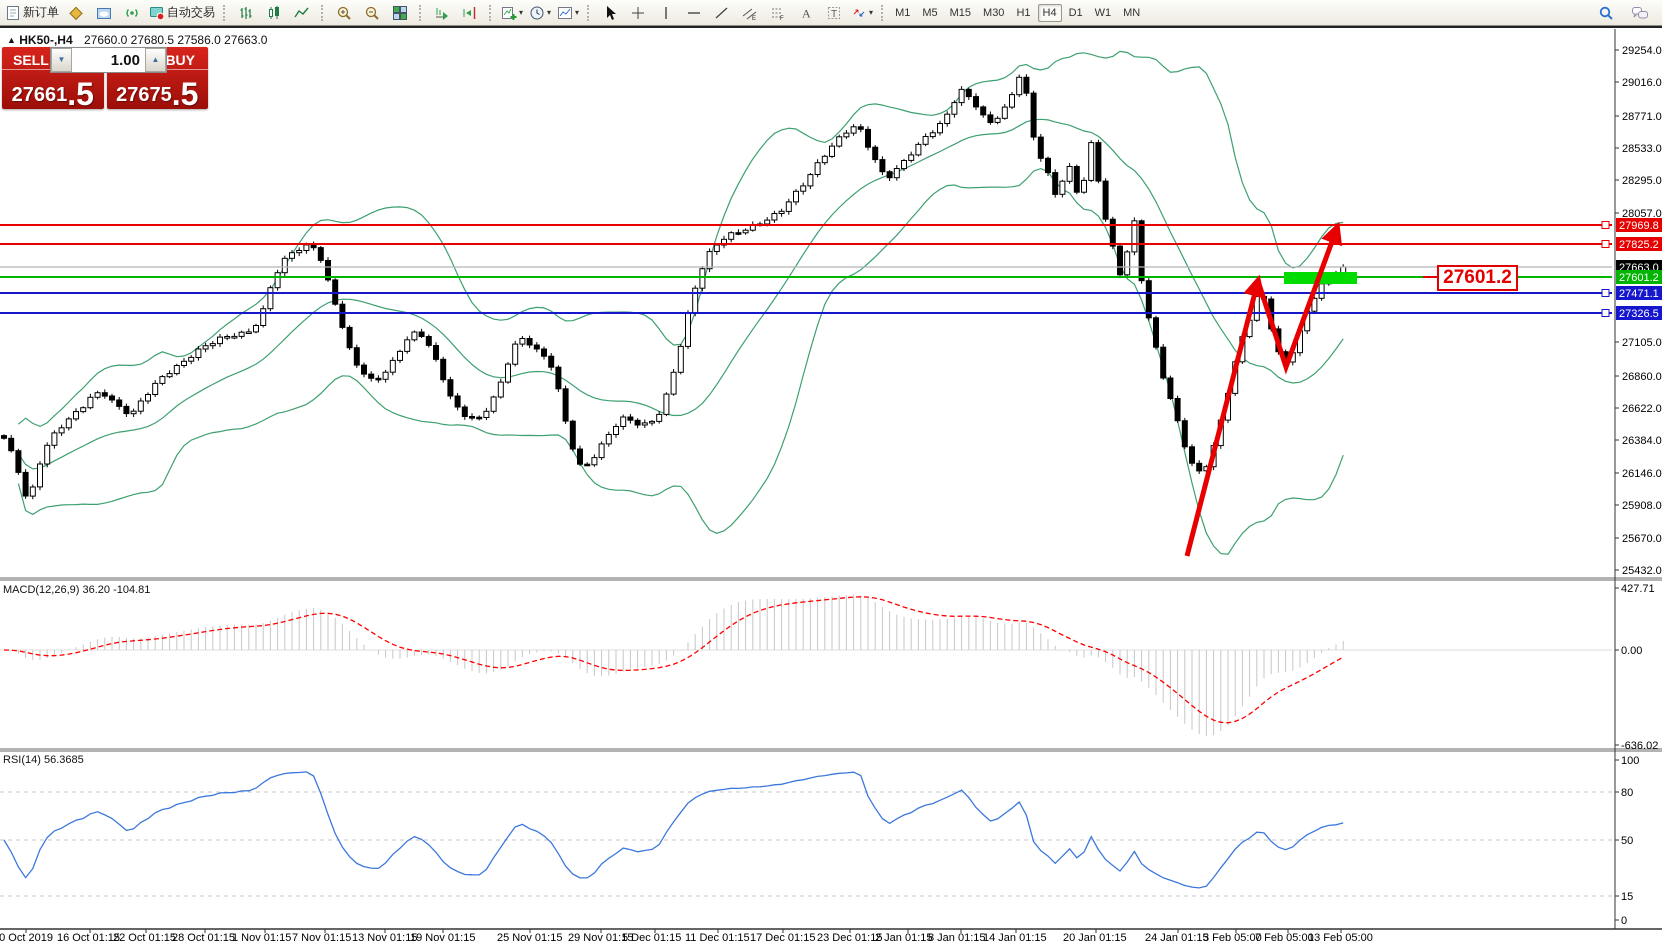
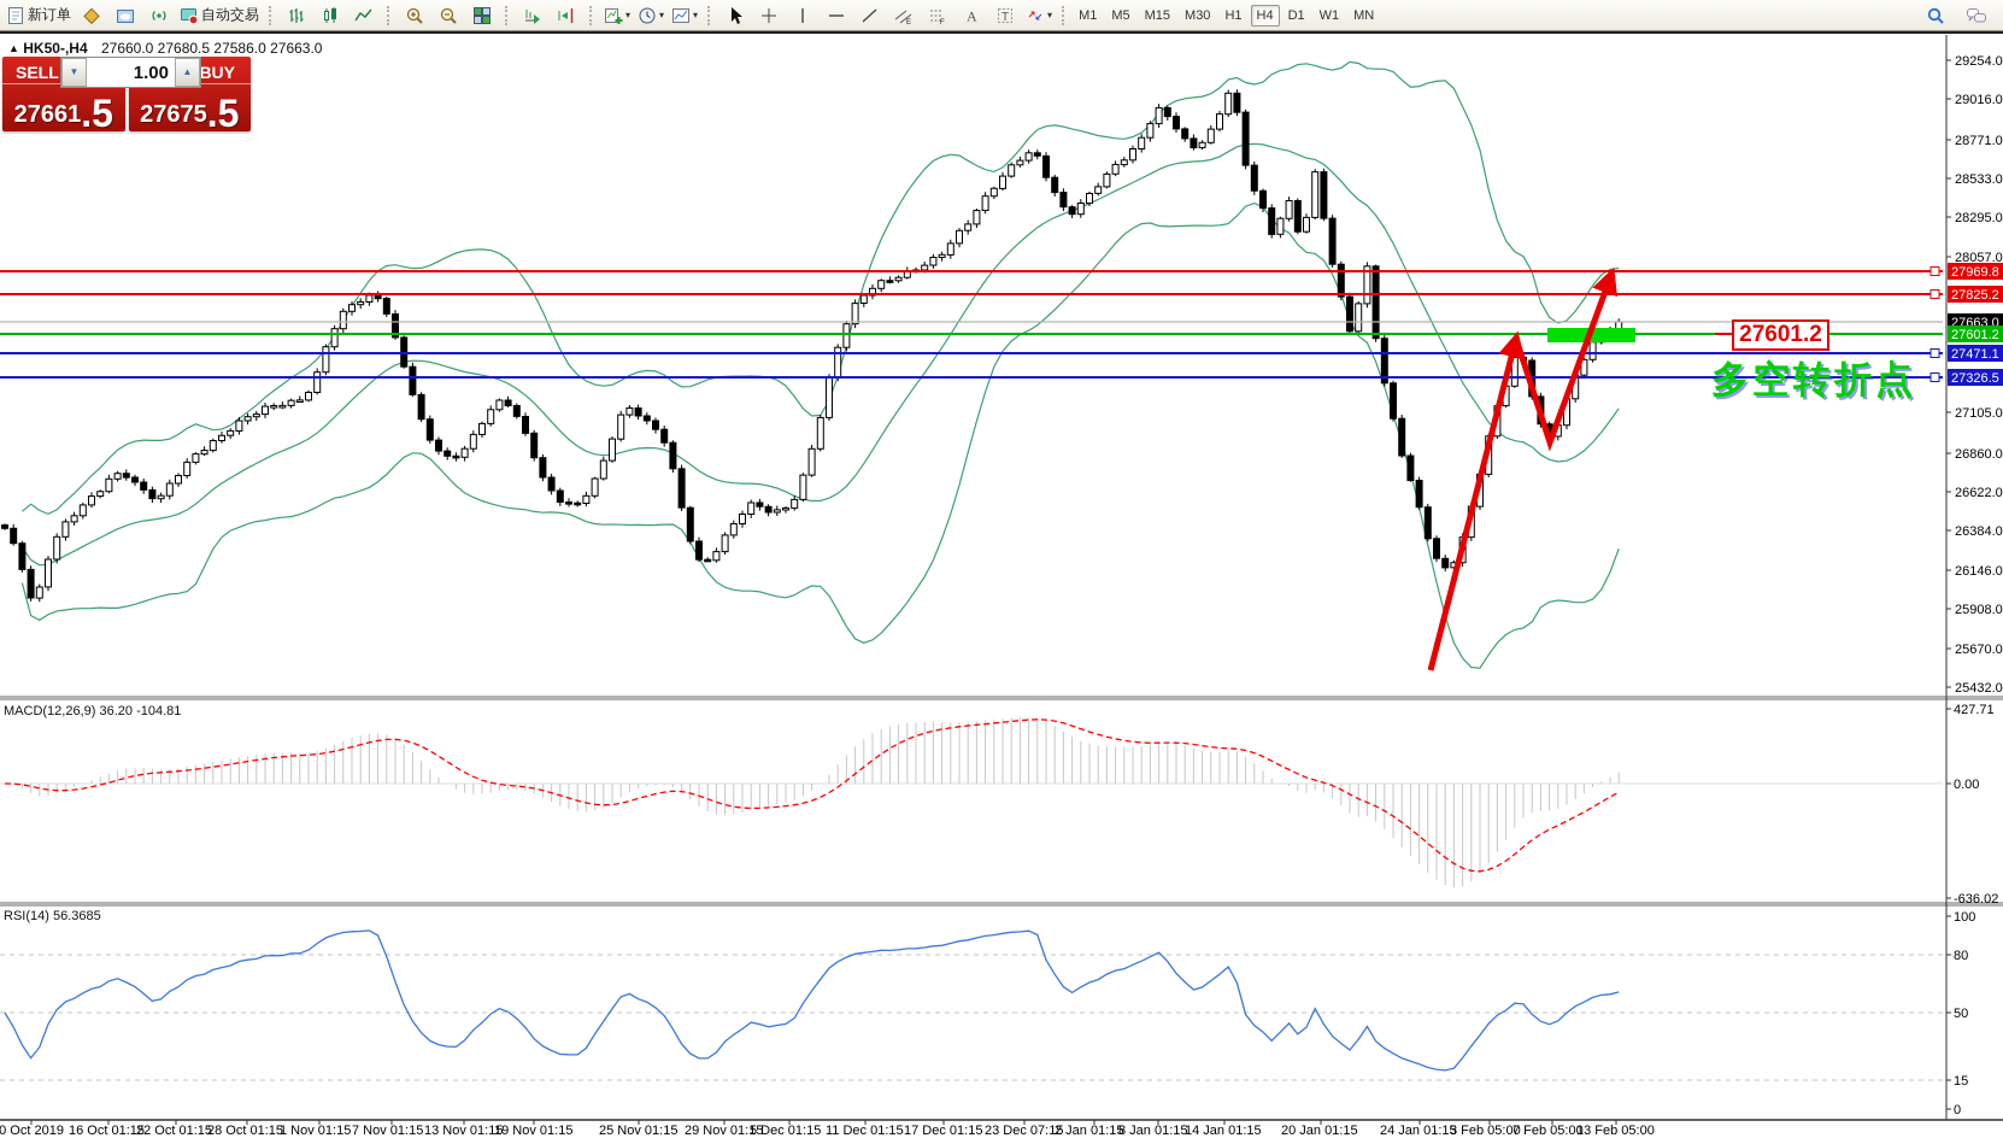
  新订单
  自动交易
  ▾
  ▾
  ▾
  A
  T
  ▾
  M1
  M5
  M15
  M30
  H1
  H4
  D1
  W1
  MN
  29254.0
  29016.0
  28771.0
  28533.0
  28295.0
  28057.0
  27105.0
  26860.0
  26622.0
  26384.0
  26146.0
  25908.0
  25670.0
  25432.0
  427.71
  0.00
  -636.02
  100
  80
  50
  15
  0
  27969.8
  27825.2
  27663.0
  27601.2
  27471.1
  27326.5
  0 Oct 2019
  16 Oct 01:15
  22 Oct 01:15
  28 Oct 01:15
  1 Nov 01:15
  7 Nov 01:15
  13 Nov 01:15
  19 Nov 01:15
  25 Nov 01:15
  29 Nov 01:15
  5 Dec 01:15
  11 Dec 01:15
  17 Dec 01:15
- 23 Dec 01:15
+ 23 Dec 07:15
  2 Jan 01:15
  8 Jan 01:15
  14 Jan 01:15
  20 Jan 01:15
  24 Jan 01:15
  3 Feb 05:00
  7 Feb 05:00
  13 Feb 05:00
  ▲ HK50-,H4 27660.0 27680.5 27586.0 27663.0
  SELL
  27661
  .5
  BUY
  27675
  .5
  ▼
  1.00
  ▲
  MACD(12,26,9) 36.20 -104.81
  RSI(14) 56.3685
  27601.2
+ 多空转折点
